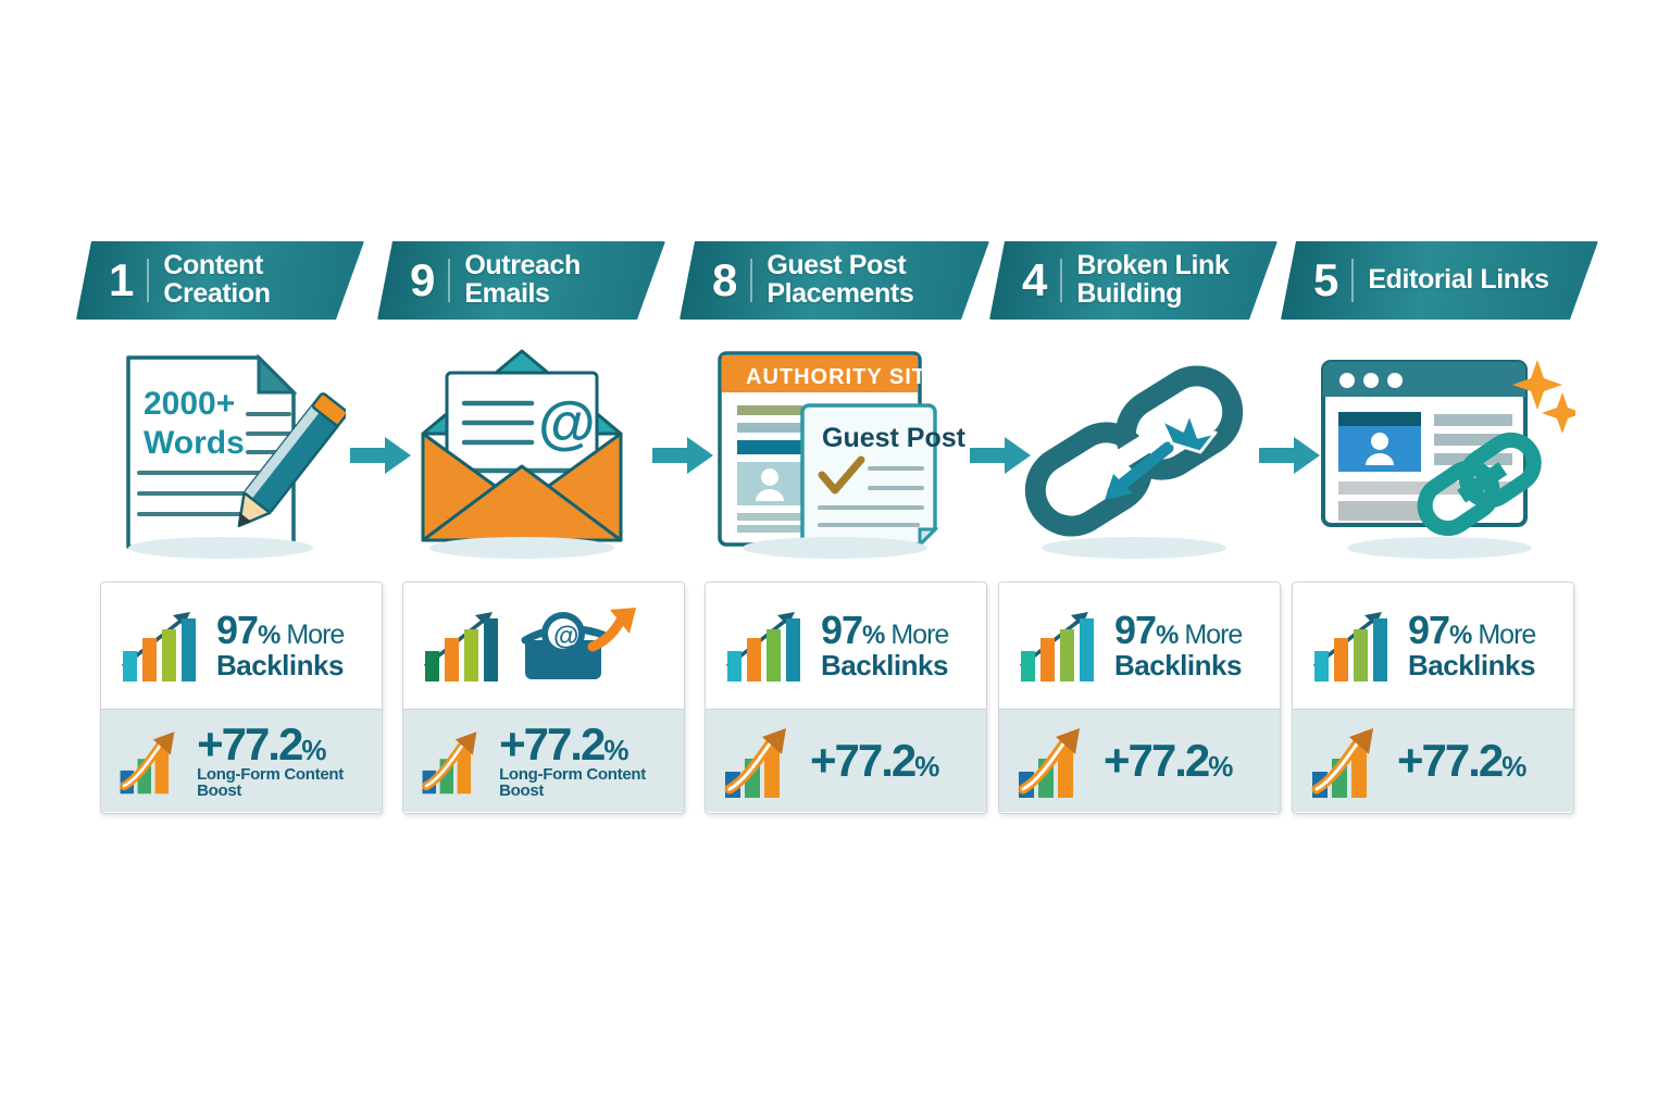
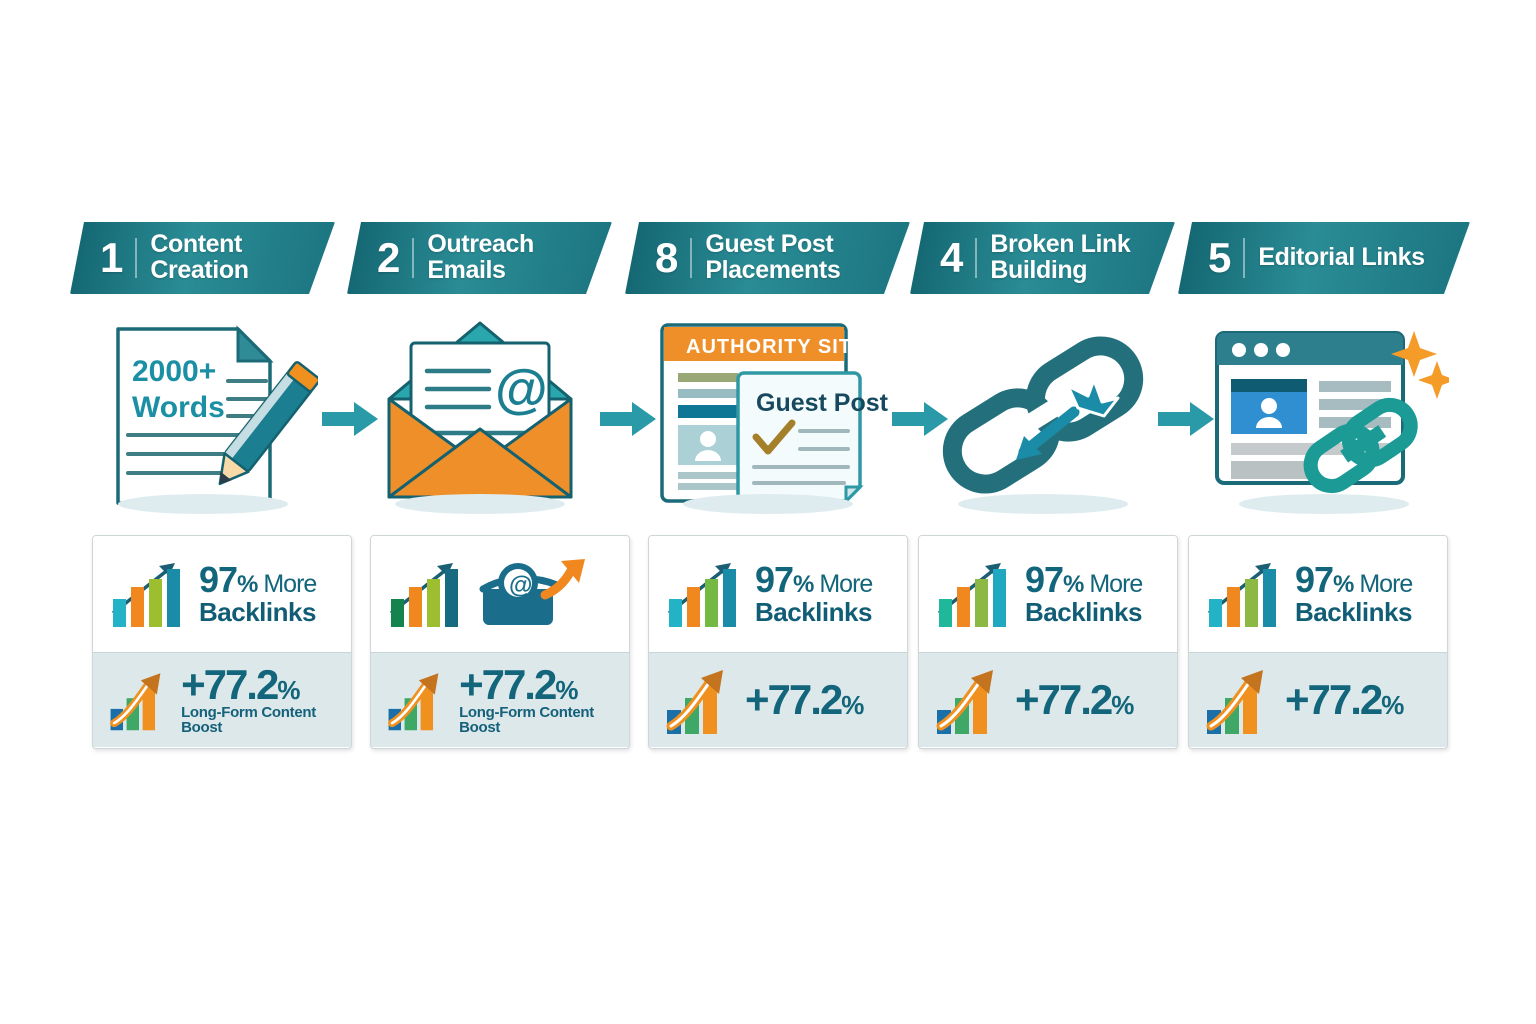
  1
  Content
  Creation
- 9
+ 2
  Outreach
  Emails
  8
  Guest Post
  Placements
  4
  Broken Link
  Building
  5
  Editorial Links
  2000+
  Words
  @
  AUTHORITY SITE
  Guest Post
  97% More
  Backlinks
  +77.2%
  Long-Form Content Boost
  @
  +77.2%
  Long-Form Content Boost
  97% More
  Backlinks
  +77.2%
  97% More
  Backlinks
  +77.2%
  97% More
  Backlinks
  +77.2%
